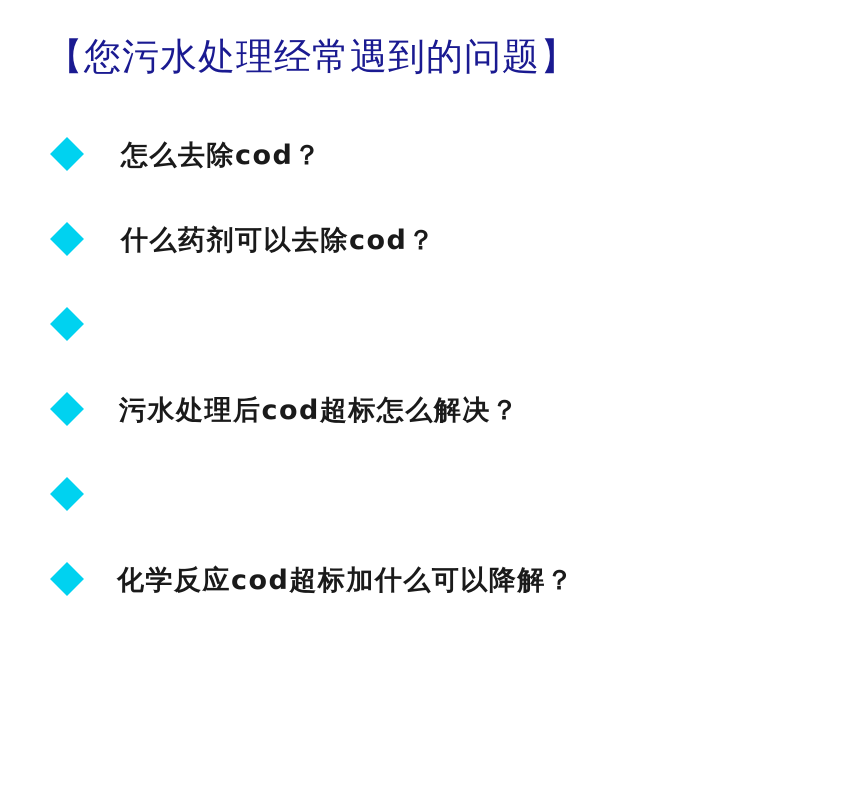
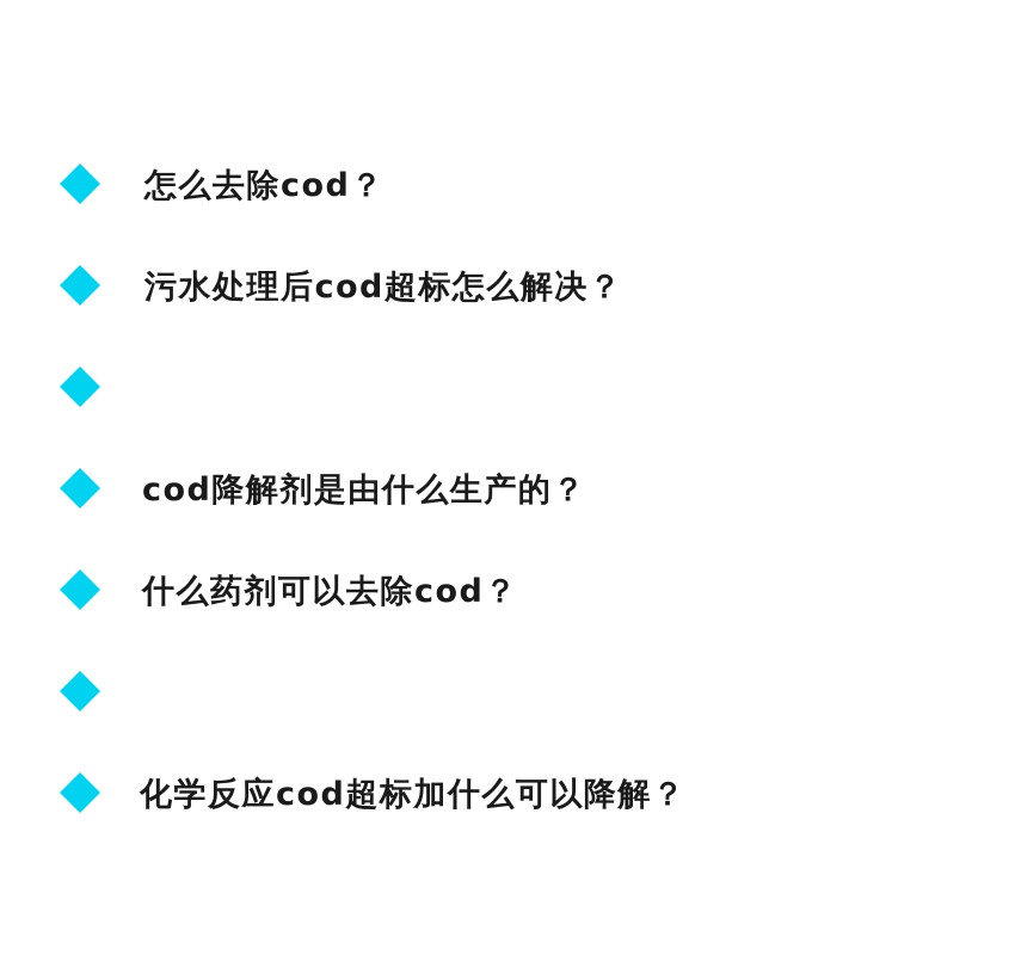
- 【您污水处理经常遇到的问题】
  怎么去除cod？
- 什么药剂可以去除cod？
+ 污水处理后cod超标怎么解决？
+ cod降解剂是由什么生产的？
- 污水处理后cod超标怎么解决？
+ 什么药剂可以去除cod？
  化学反应cod超标加什么可以降解？
